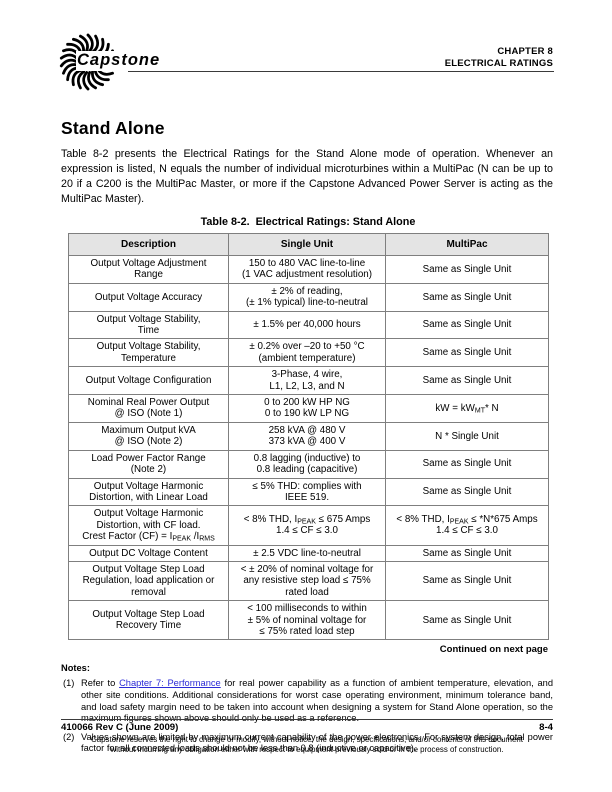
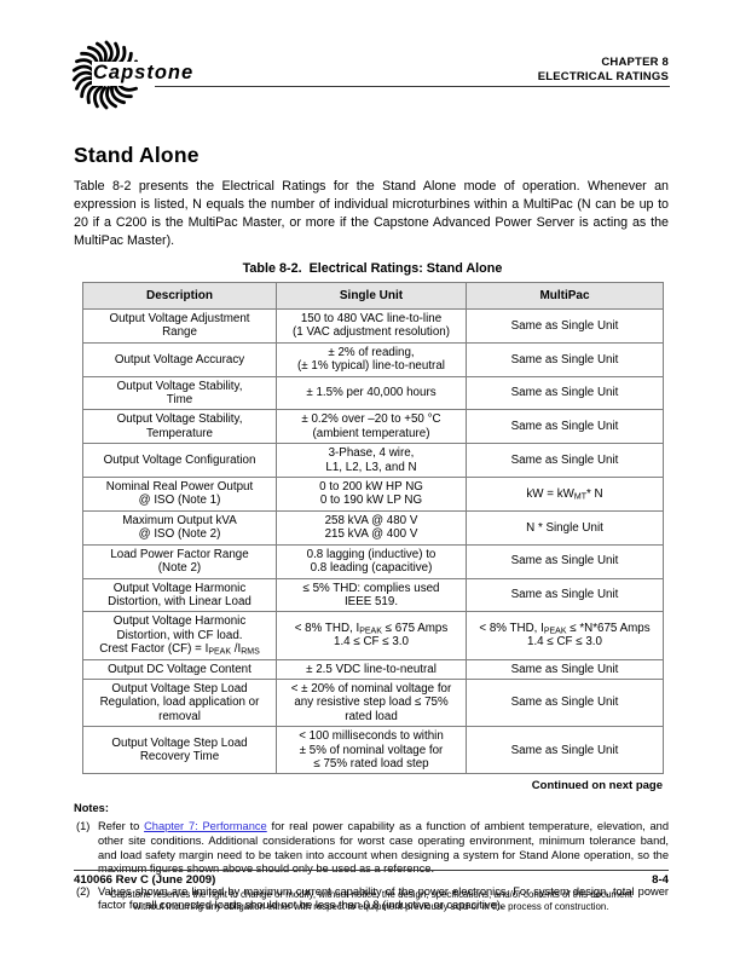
  Capstone
  CHAPTER 8
  ELECTRICAL RATINGS
  Stand Alone
  Table 8-2 presents the Electrical Ratings for the Stand Alone mode of operation. Whenever an expression is listed, N equals the number of individual microturbines within a MultiPac (N can be up to 20 if a C200 is the MultiPac Master, or more if the Capstone Advanced Power Server is acting as the MultiPac Master).
  Table 8-2. Electrical Ratings: Stand Alone
  Description	Single Unit	MultiPac
  Output Voltage AdjustmentRange	150 to 480 VAC line-to-line(1 VAC adjustment resolution)	Same as Single Unit
  Output Voltage Accuracy	± 2% of reading,(± 1% typical) line-to-neutral	Same as Single Unit
  Output Voltage Stability,Time	± 1.5% per 40,000 hours	Same as Single Unit
  Output Voltage Stability,Temperature	± 0.2% over –20 to +50 °C(ambient temperature)	Same as Single Unit
  Output Voltage Configuration	3-Phase, 4 wire,L1, L2, L3, and N	Same as Single Unit
  Nominal Real Power Output@ ISO (Note 1)	0 to 200 kW HP NG0 to 190 kW LP NG	kW = kW * N
- Maximum Output kVA@ ISO (Note 2)	258 kVA @ 480 V373 kVA @ 400 V	N * Single Unit
+ Maximum Output kVA@ ISO (Note 2)	258 kVA @ 480 V215 kVA @ 400 V	N * Single Unit
  Load Power Factor Range(Note 2)	0.8 lagging (inductive) to0.8 leading (capacitive)	Same as Single Unit
- Output Voltage HarmonicDistortion, with Linear Load	≤ 5% THD: complies withIEEE 519.	Same as Single Unit
+ Output Voltage HarmonicDistortion, with Linear Load	≤ 5% THD: complies usedIEEE 519.	Same as Single Unit
  Output Voltage HarmonicDistortion, with CF load.Crest Factor (CF) = I /I	< 8% THD, I ≤ 675 Amps1.4 ≤ CF ≤ 3.0	< 8% THD, I ≤ *N*675 Amps1.4 ≤ CF ≤ 3.0
  Output DC Voltage Content	± 2.5 VDC line-to-neutral	Same as Single Unit
  Output Voltage Step LoadRegulation, load application orremoval	< ± 20% of nominal voltage forany resistive step load ≤ 75%rated load	Same as Single Unit
  Output Voltage Step LoadRecovery Time	< 100 milliseconds to within± 5% of nominal voltage for≤ 75% rated load step	Same as Single Unit
  Continued on next page
  Notes:
  (1)
  Refer to Chapter 7: Performance for real power capability as a function of ambient temperature, elevation, and other site conditions. Additional considerations for worst case operating environment, minimum tolerance band, and load safety margin need to be taken into account when designing a system for Stand Alone operation, so the maximum figures shown above should only be used as a reference.
  (2)
  Values shown are limited by maximum current capability of the power electronics. For system design, total power factor for all connected loads should not be less than 0.8 (inductive or capacitive).
  410066 Rev C (June 2009)
  8-4
  Capstone reserves the right to change or modify, without notice, the design, specifications, and/or contents of this document
  without incurring any obligation either with respect to equipment previously sold or in the process of construction.
